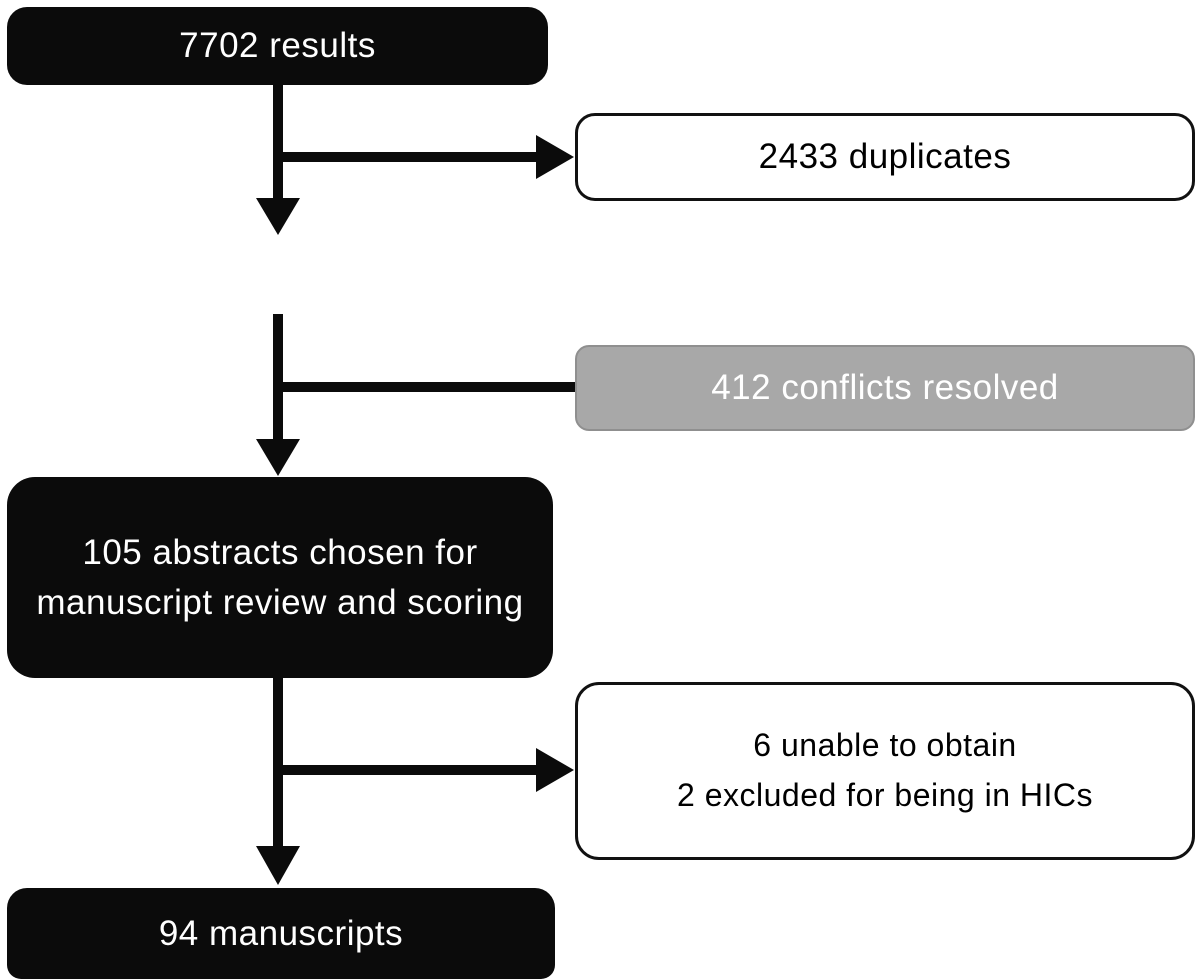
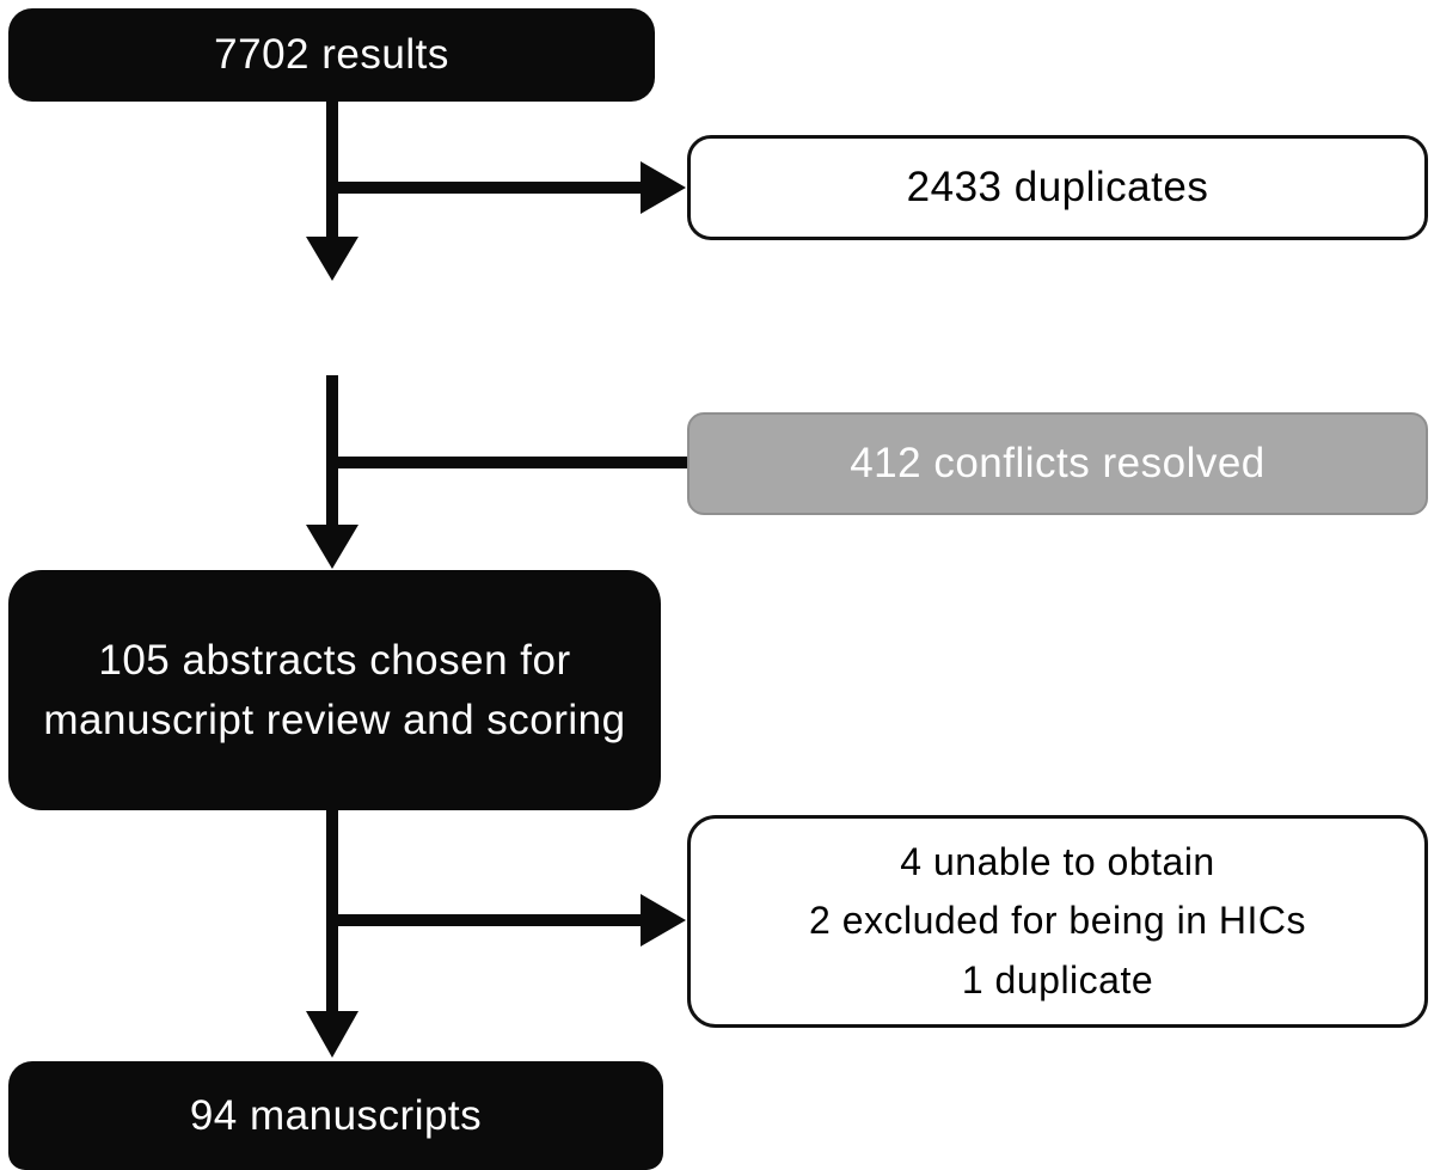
  7702 results
  2433 duplicates
  412 conflicts resolved
  105 abstracts chosen for manuscript review and scoring
- 6 unable to obtain
+ 4 unable to obtain
  2 excluded for being in HICs
+ 1 duplicate
  94 manuscripts
